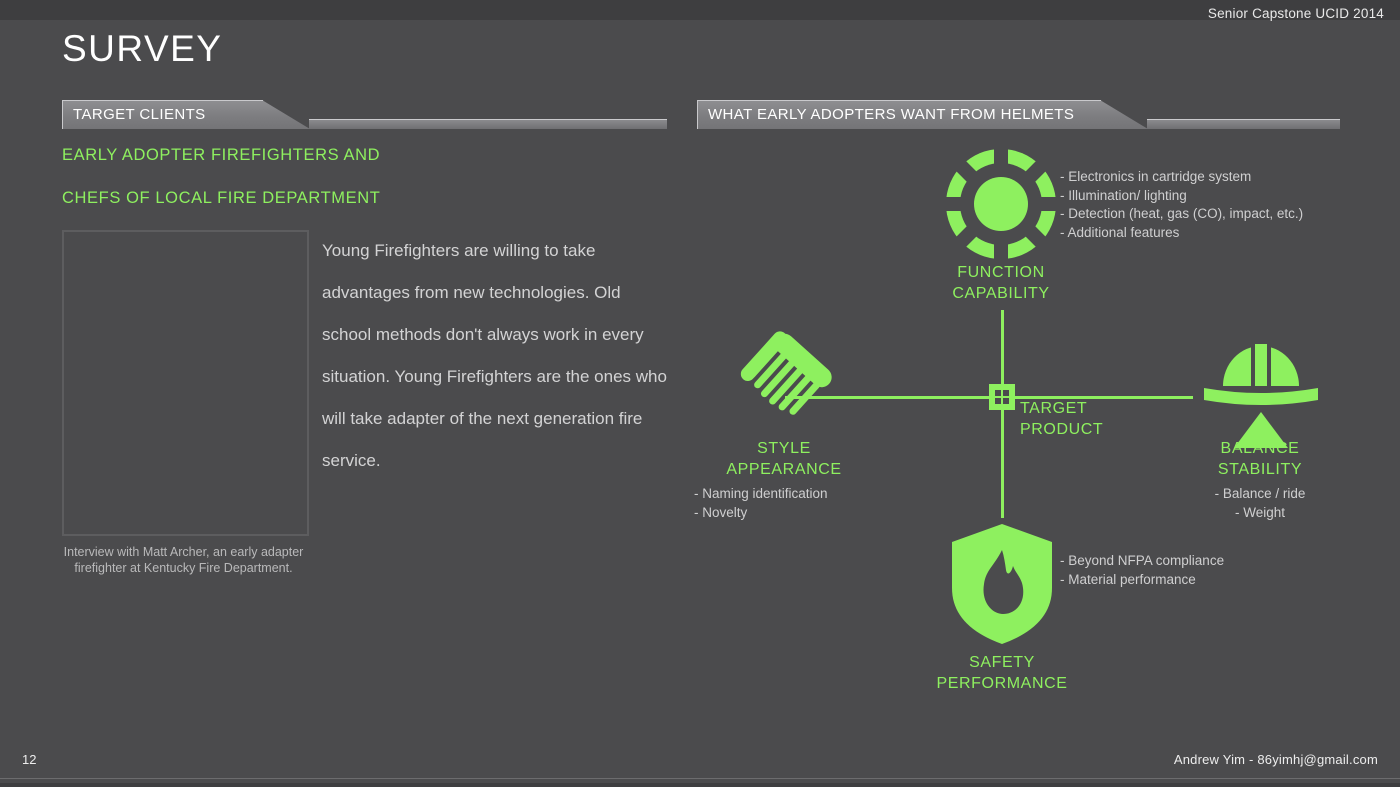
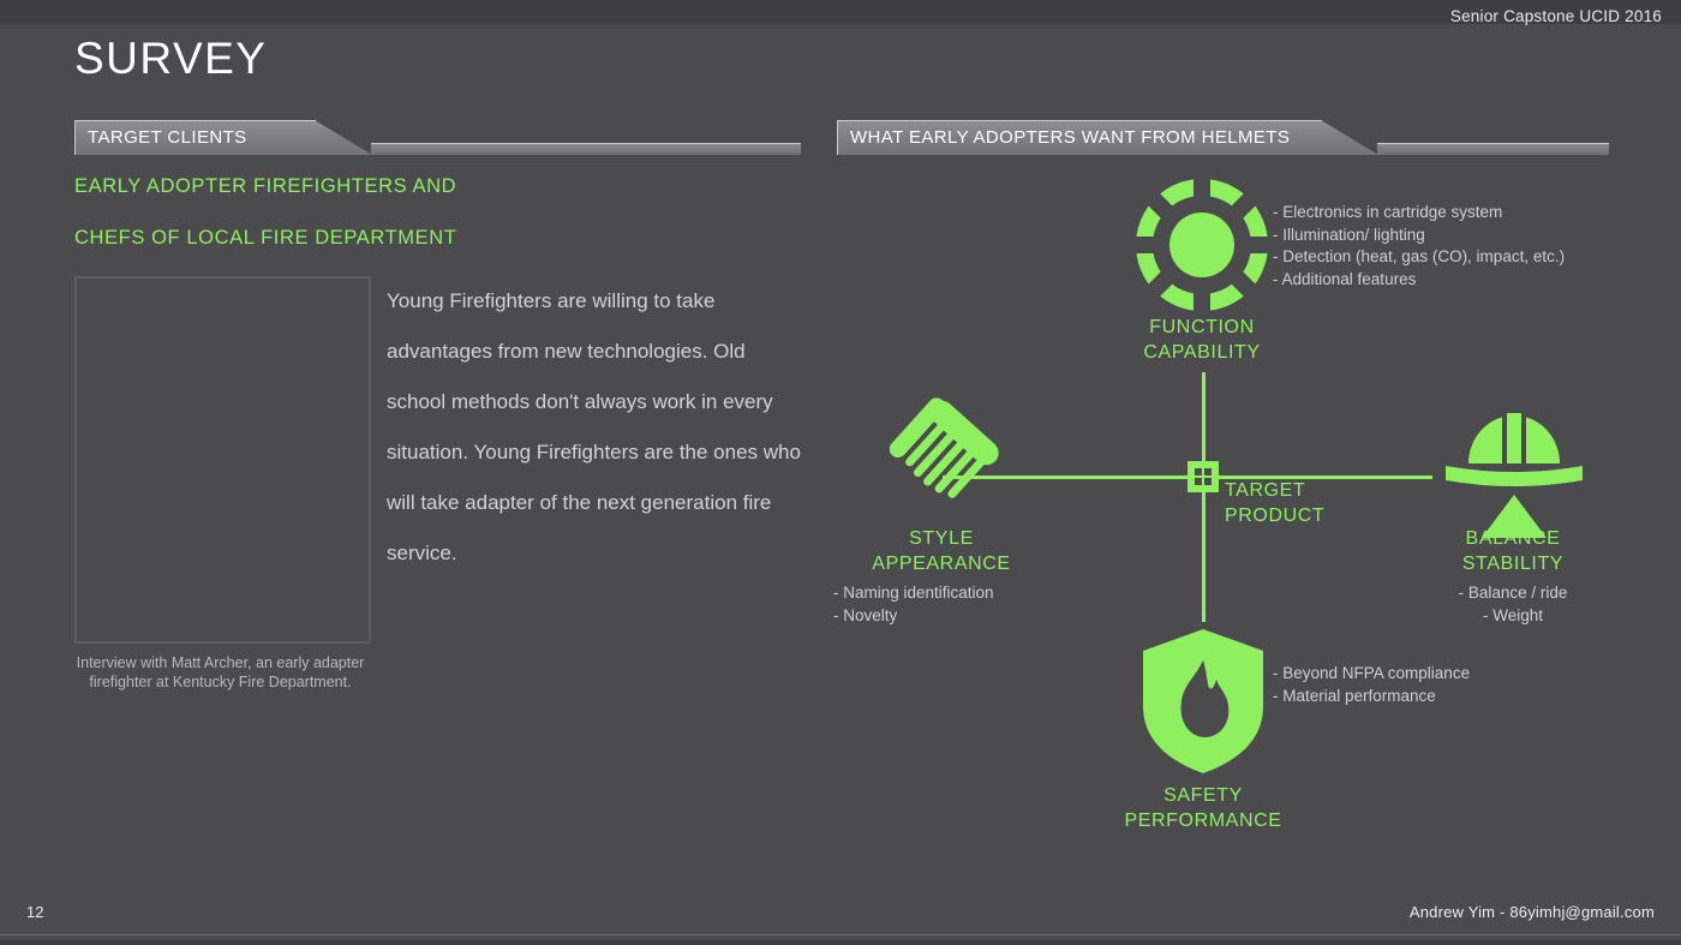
- Senior Capstone UCID 2014
+ Senior Capstone UCID 2016
  SURVEY
  TARGET CLIENTS
  WHAT EARLY ADOPTERS WANT FROM HELMETS
  EARLY ADOPTER FIREFIGHTERS AND
  CHEFS OF LOCAL FIRE DEPARTMENT
  Interview with Matt Archer, an early adapter firefighter at Kentucky Fire Department.
  Young Firefighters are willing to take advantages from new technologies. Old school methods don't always work in every situation. Young Firefighters are the ones who will take adapter of the next generation fire service.
  TARGET
  PRODUCT
  FUNCTION
  CAPABILITY
  - Electronics in cartridge system
  - Illumination/ lighting
  - Detection (heat, gas (CO), impact, etc.)
  - Additional features
  STYLE
  APPEARANCE
  - Naming identification
  - Novelty
  BALANCE
  STABILITY
  - Balance / ride
  - Weight
  SAFETY
  PERFORMANCE
  - Beyond NFPA compliance
  - Material performance
  12
  Andrew Yim - 86yimhj@gmail.com
